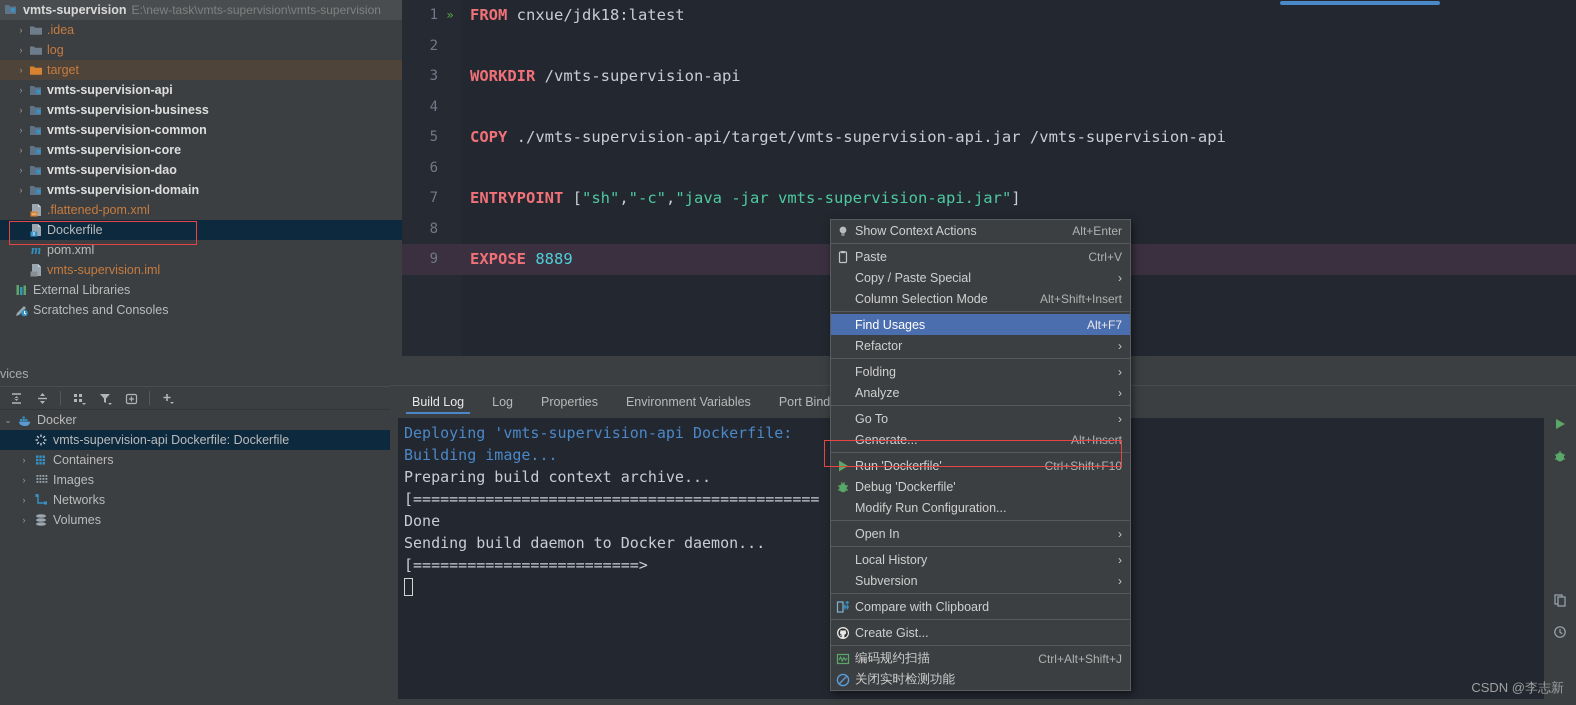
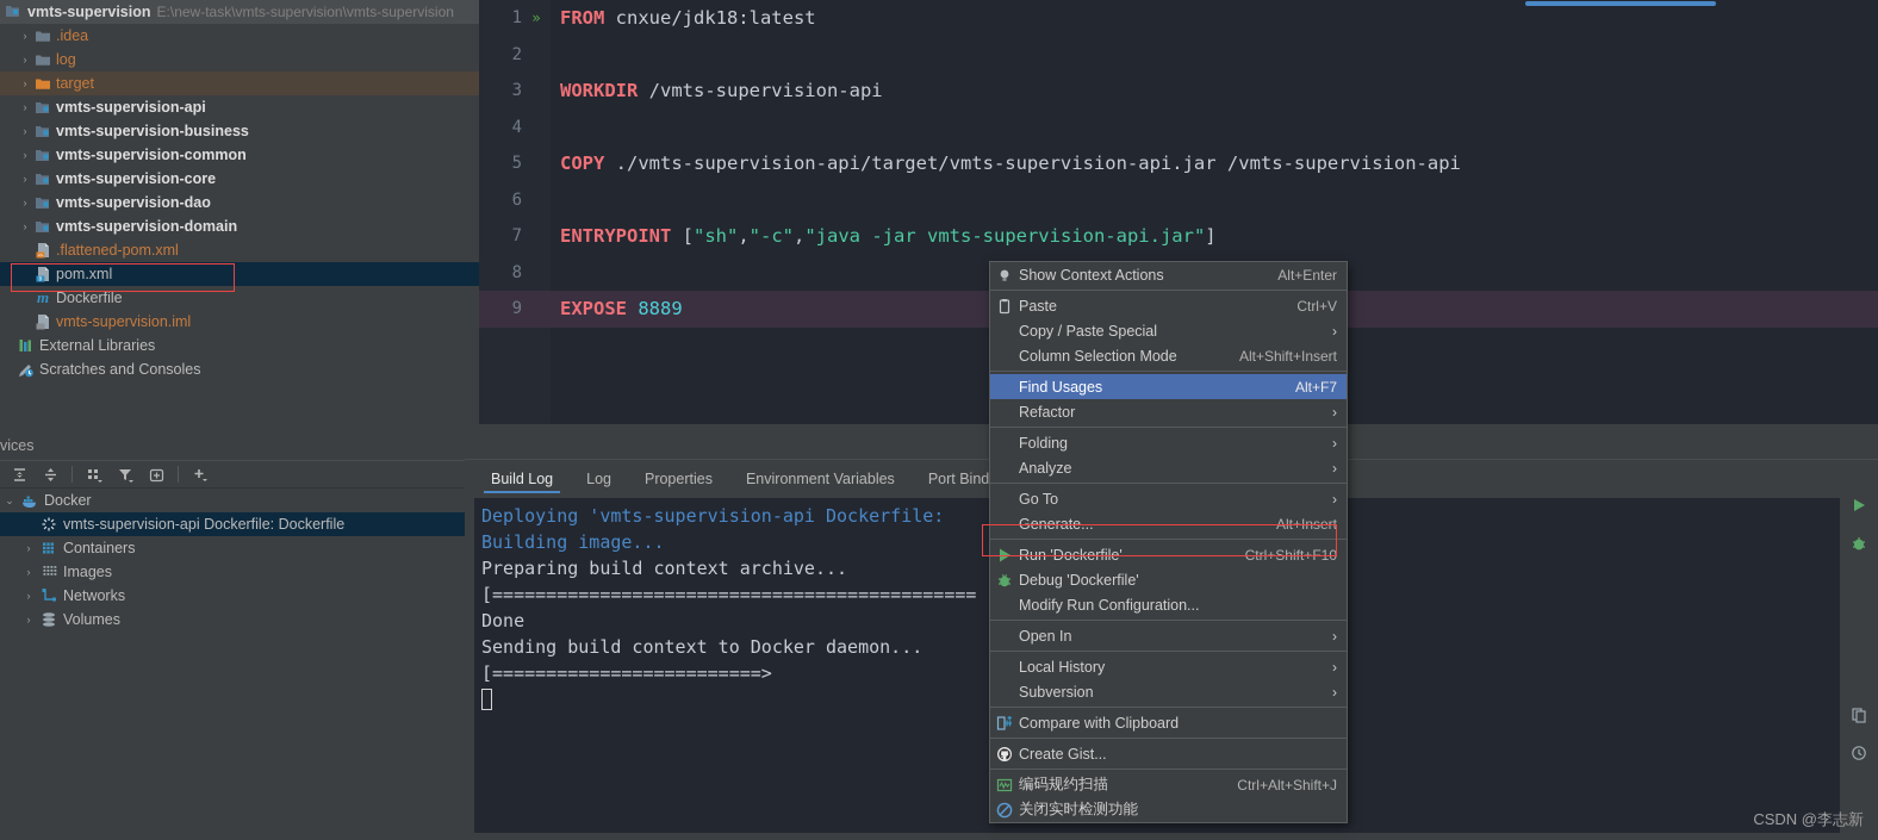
  vmts-supervision
  E:\new-task\vmts-supervision\vmts-supervision
  ›
  .idea
  ›
  log
  ›
  target
  ›
  vmts-supervision-api
  ›
  vmts-supervision-business
  ›
  vmts-supervision-common
  ›
  vmts-supervision-core
  ›
  vmts-supervision-dao
  ›
  vmts-supervision-domain
  .flattened-pom.xml
- Dockerfile
+ pom.xml
  m
- pom.xml
+ Dockerfile
  vmts-supervision.iml
  External Libraries
  Scratches and Consoles
  1
  »
  FROM cnxue/jdk18:latest
  2
  3
  WORKDIR /vmts-supervision-api
  4
  5
  COPY ./vmts-supervision-api/target/vmts-supervision-api.jar /vmts-supervision-api
  6
  7
  ENTRYPOINT ["sh","-c","java -jar vmts-supervision-api.jar"]
  8
  9
  EXPOSE 8889
  Show Context Actions
  Alt+Enter
  Paste
  Ctrl+V
  Copy / Paste Special
  ›
  Column Selection Mode
  Alt+Shift+Insert
  Find Usages
  Alt+F7
  Refactor
  ›
  Folding
  ›
  Analyze
  ›
  Go To
  ›
  Generate...
  Alt+Insert
  Run 'Dockerfile'
  Ctrl+Shift+F10
  Debug 'Dockerfile'
  Modify Run Configuration...
  Open In
  ›
  Local History
  ›
  Subversion
  ›
  Compare with Clipboard
  Create Gist...
  编码规约扫描
  Ctrl+Alt+Shift+J
  关闭实时检测功能
  vices
  ⌄
  Docker
  vmts-supervision-api Dockerfile: Dockerfile
  ›
  Containers
  ›
  Images
  ›
  Networks
  ›
  Volumes
  Build Log
  Log
  Properties
  Environment Variables
  Port Bind
  Deploying 'vmts-supervision-api Dockerfile:
  Building image...
  Preparing build context archive...
  [=============================================
  Done
- Sending build daemon to Docker daemon...
+ Sending build context to Docker daemon...
  [=========================>
  CSDN @李志新
